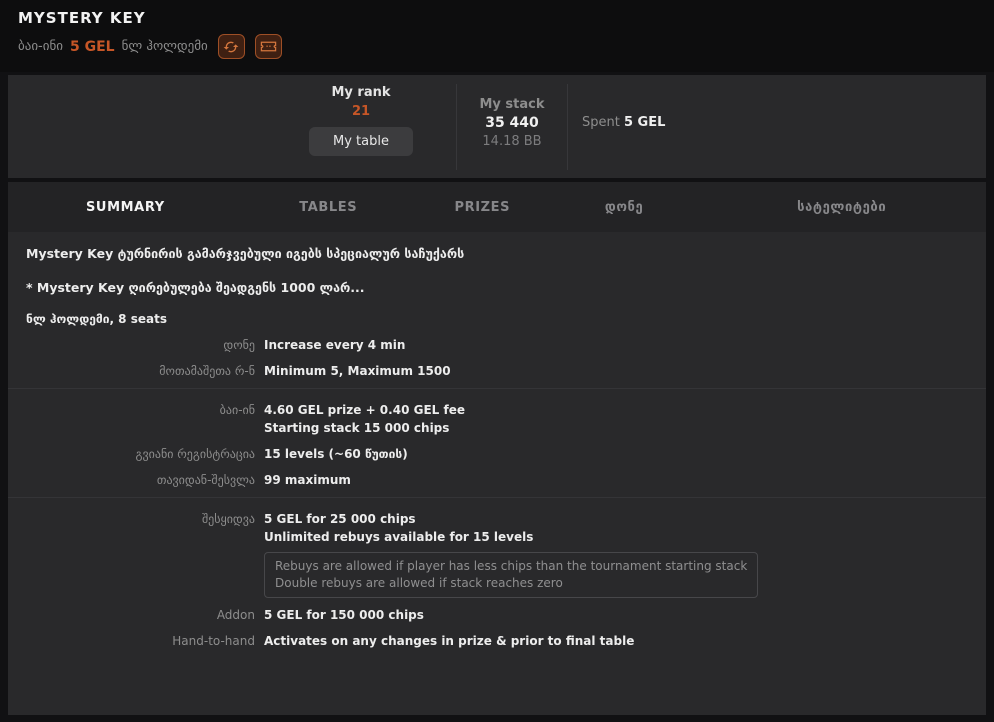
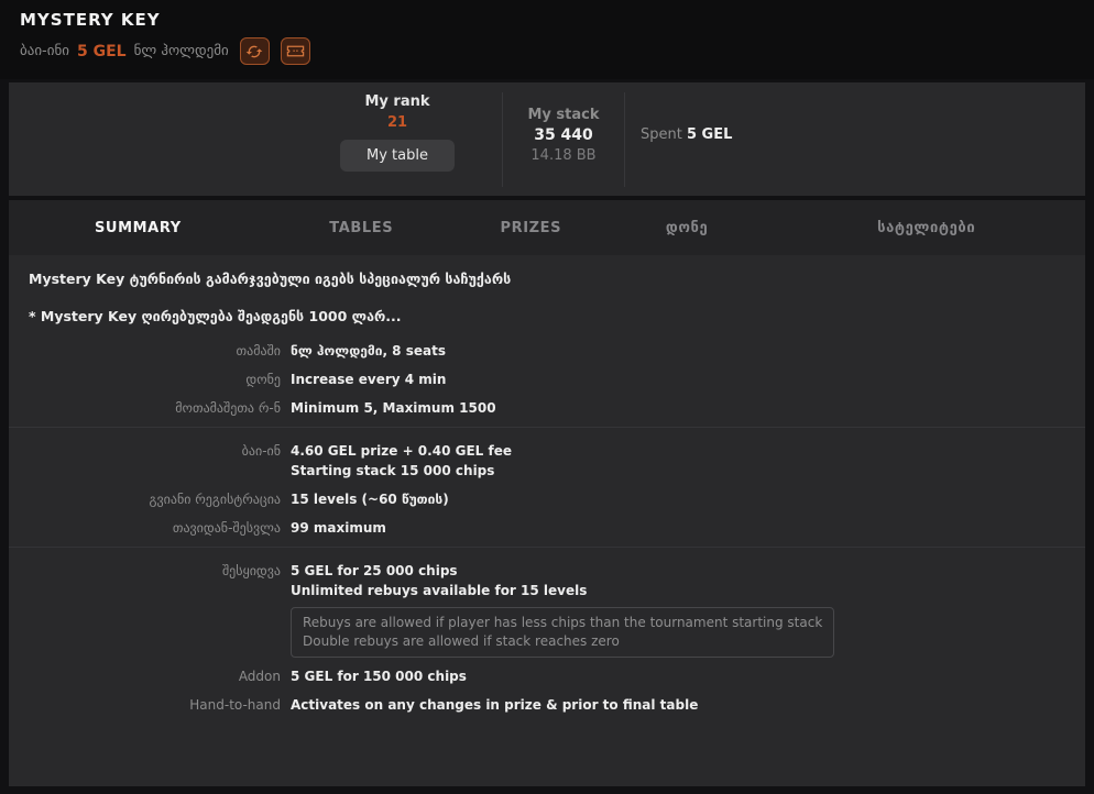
  MYSTERY KEY
  ბაი-ინი
  5 GEL
  ნლ ჰოლდემი
  My rank
  21
  My table
  My stack
  35 440
  14.18 BB
  Spent 5 GEL
  SUMMARY
  TABLES
  PRIZES
  დონე
  სატელიტები
  Mystery Key ტურნირის გამარჯვებული იგებს სპეციალურ საჩუქარს
  * Mystery Key ღირებულება შეადგენს 1000 ლარ...
+ თამაში
  ნლ ჰოლდემი, 8 seats
  დონე
  Increase every 4 min
  მოთამაშეთა რ-ნ
  Minimum 5, Maximum 1500
  ბაი-ინ
  4.60 GEL prize + 0.40 GEL fee
  Starting stack 15 000 chips
  გვიანი რეგისტრაცია
  15 levels (~60 წუთის)
  თავიდან-შესვლა
  99 maximum
  შესყიდვა
  5 GEL for 25 000 chips
  Unlimited rebuys available for 15 levels
  Rebuys are allowed if player has less chips than the tournament starting stack
  Double rebuys are allowed if stack reaches zero
  Addon
  5 GEL for 150 000 chips
  Hand-to-hand
  Activates on any changes in prize & prior to final table
